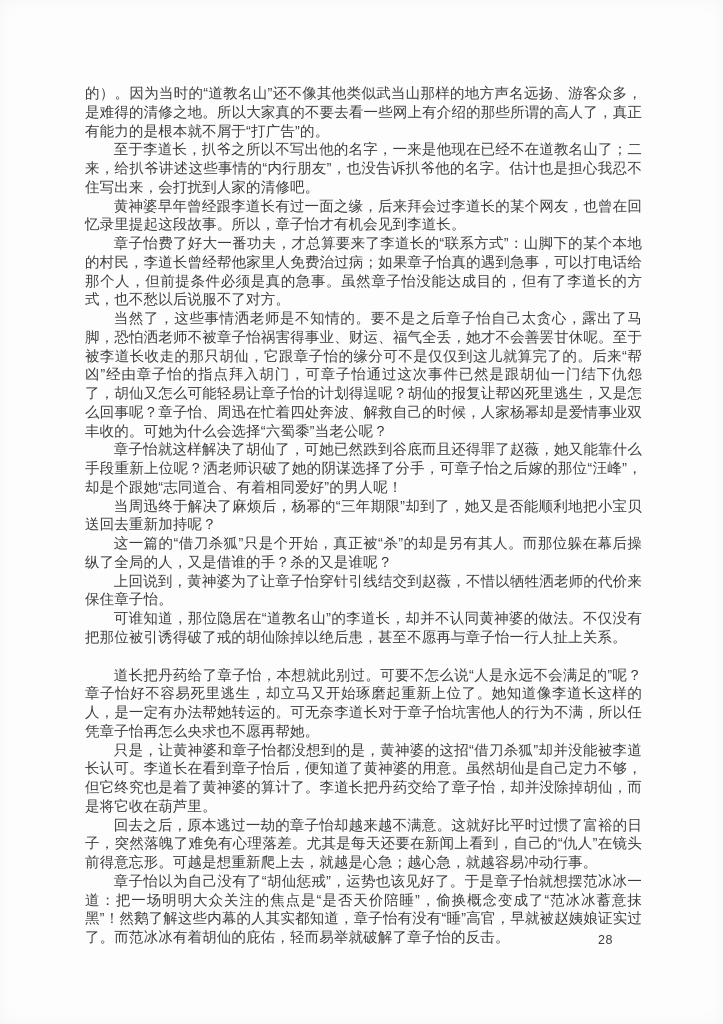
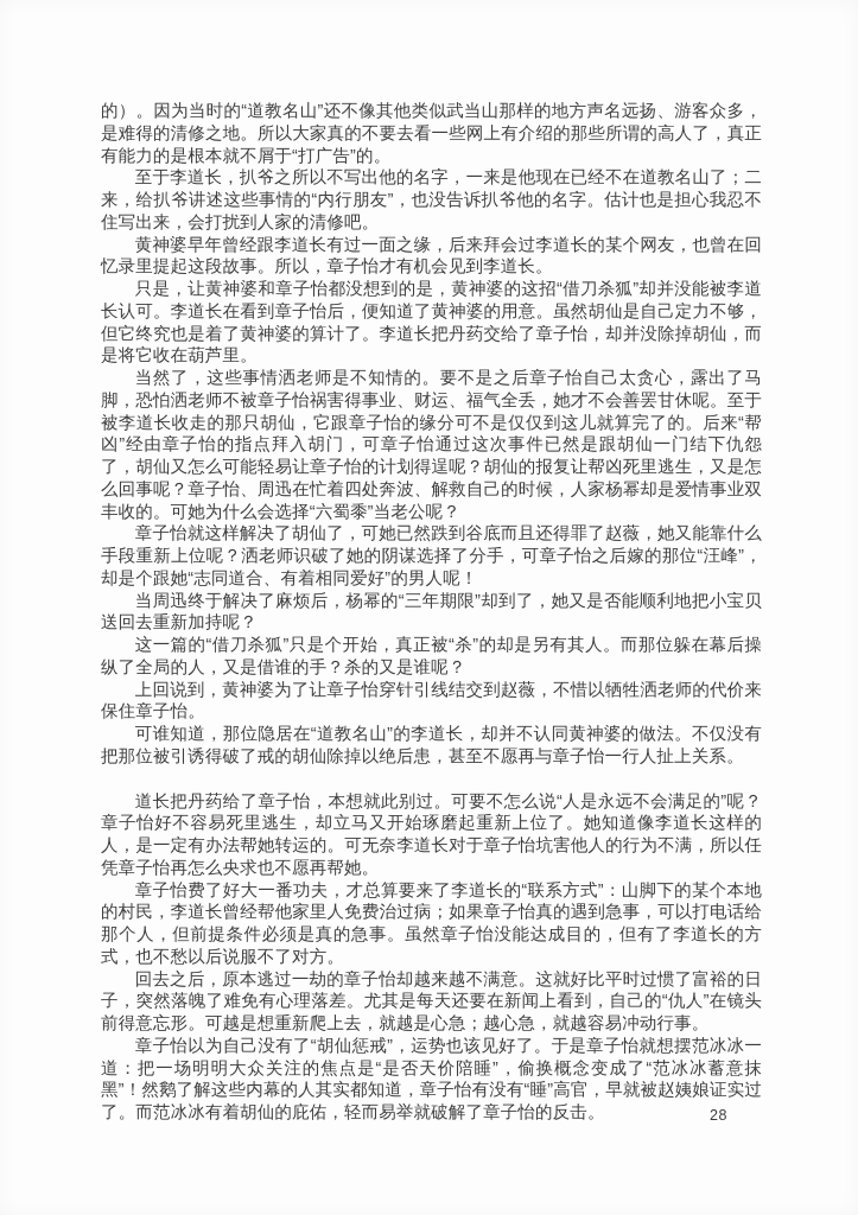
  的）。因为当时的“道教名山”还不像其他类似武当山那样的地方声名远扬、游客众多，是难得的清修之地。所以大家真的不要去看一些网上有介绍的那些所谓的高人了，真正有能力的是根本就不屑于“打广告”的。
  至于李道长，扒爷之所以不写出他的名字，一来是他现在已经不在道教名山了；二来，给扒爷讲述这些事情的“内行朋友”，也没告诉扒爷他的名字。估计也是担心我忍不住写出来，会打扰到人家的清修吧。
  黄神婆早年曾经跟李道长有过一面之缘，后来拜会过李道长的某个网友，也曾在回忆录里提起这段故事。所以，章子怡才有机会见到李道长。
- 章子怡费了好大一番功夫，才总算要来了李道长的“联系方式”：山脚下的某个本地的村民，李道长曾经帮他家里人免费治过病；如果章子怡真的遇到急事，可以打电话给那个人，但前提条件必须是真的急事。虽然章子怡没能达成目的，但有了李道长的方式，也不愁以后说服不了对方。
+ 只是，让黄神婆和章子怡都没想到的是，黄神婆的这招“借刀杀狐”却并没能被李道长认可。李道长在看到章子怡后，便知道了黄神婆的用意。虽然胡仙是自己定力不够，但它终究也是着了黄神婆的算计了。李道长把丹药交给了章子怡，却并没除掉胡仙，而是将它收在葫芦里。
  当然了，这些事情洒老师是不知情的。要不是之后章子怡自己太贪心，露出了马脚，恐怕洒老师不被章子怡祸害得事业、财运、福气全丢，她才不会善罢甘休呢。至于被李道长收走的那只胡仙，它跟章子怡的缘分可不是仅仅到这儿就算完了的。后来“帮凶”经由章子怡的指点拜入胡门，可章子怡通过这次事件已然是跟胡仙一门结下仇怨了，胡仙又怎么可能轻易让章子怡的计划得逞呢？胡仙的报复让帮凶死里逃生，又是怎么回事呢？章子怡、周迅在忙着四处奔波、解救自己的时候，人家杨幂却是爱情事业双丰收的。可她为什么会选择“六蜀黍”当老公呢？
  章子怡就这样解决了胡仙了，可她已然跌到谷底而且还得罪了赵薇，她又能靠什么手段重新上位呢？洒老师识破了她的阴谋选择了分手，可章子怡之后嫁的那位“汪峰”，却是个跟她“志同道合、有着相同爱好”的男人呢！
  当周迅终于解决了麻烦后，杨幂的“三年期限”却到了，她又是否能顺利地把小宝贝送回去重新加持呢？
  这一篇的“借刀杀狐”只是个开始，真正被“杀”的却是另有其人。而那位躲在幕后操纵了全局的人，又是借谁的手？杀的又是谁呢？
  上回说到，黄神婆为了让章子怡穿针引线结交到赵薇，不惜以牺牲洒老师的代价来保住章子怡。
  可谁知道，那位隐居在“道教名山”的李道长，却并不认同黄神婆的做法。不仅没有把那位被引诱得破了戒的胡仙除掉以绝后患，甚至不愿再与章子怡一行人扯上关系。
  道长把丹药给了章子怡，本想就此别过。可要不怎么说“人是永远不会满足的”呢？章子怡好不容易死里逃生，却立马又开始琢磨起重新上位了。她知道像李道长这样的人，是一定有办法帮她转运的。可无奈李道长对于章子怡坑害他人的行为不满，所以任凭章子怡再怎么央求也不愿再帮她。
- 只是，让黄神婆和章子怡都没想到的是，黄神婆的这招“借刀杀狐”却并没能被李道长认可。李道长在看到章子怡后，便知道了黄神婆的用意。虽然胡仙是自己定力不够，但它终究也是着了黄神婆的算计了。李道长把丹药交给了章子怡，却并没除掉胡仙，而是将它收在葫芦里。
+ 章子怡费了好大一番功夫，才总算要来了李道长的“联系方式”：山脚下的某个本地的村民，李道长曾经帮他家里人免费治过病；如果章子怡真的遇到急事，可以打电话给那个人，但前提条件必须是真的急事。虽然章子怡没能达成目的，但有了李道长的方式，也不愁以后说服不了对方。
  回去之后，原本逃过一劫的章子怡却越来越不满意。这就好比平时过惯了富裕的日子，突然落魄了难免有心理落差。尤其是每天还要在新闻上看到，自己的“仇人”在镜头前得意忘形。可越是想重新爬上去，就越是心急；越心急，就越容易冲动行事。
  章子怡以为自己没有了“胡仙惩戒”，运势也该见好了。于是章子怡就想摆范冰冰一道：把一场明明大众关注的焦点是“是否天价陪睡”，偷换概念变成了“范冰冰蓄意抹黑”！然鹅了解这些内幕的人其实都知道，章子怡有没有“睡”高官，早就被赵姨娘证实过了。而范冰冰有着胡仙的庇佑，轻而易举就破解了章子怡的反击。
  28
